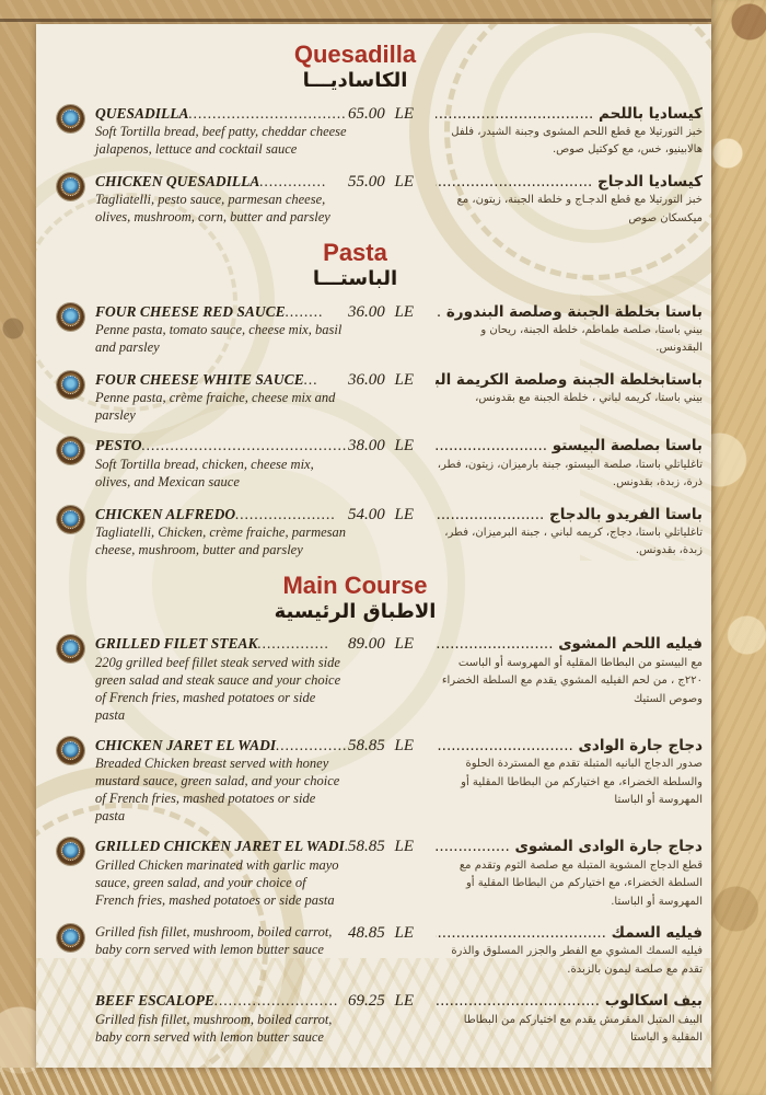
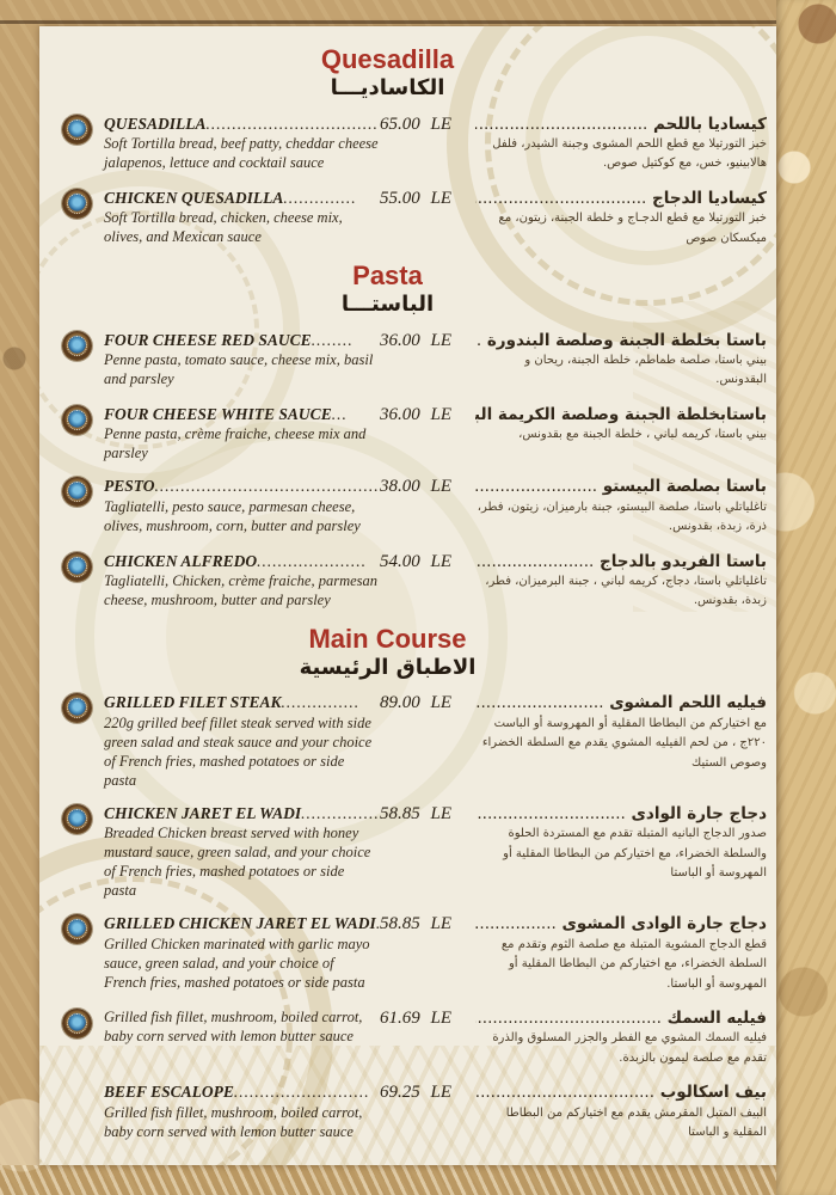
  Quesadilla
  الكاساديـــا
  QUESADILLA.................................
  Soft Tortilla bread, beef patty, cheddar cheese jalapenos, lettuce and cocktail sauce
  65.00 LE
  كيساديا باللحم ..................................
  خبز التورتيلا مع قطع اللحم المشوى وجبنة الشيدر، فلفل هالابينيو، خس، مع كوكتيل صوص.
  CHICKEN QUESADILLA..............
- Tagliatelli, pesto sauce, parmesan cheese, olives, mushroom, corn, butter and parsley
+ Soft Tortilla bread, chicken, cheese mix, olives, and Mexican sauce
  55.00 LE
  كيساديا الدجاج ..................................
  خبز التورتيلا مع قطع الدجـاج و خلطة الجبنة، زيتون، مع ميكسكان صوص
  Pasta
  الباستـــا
  FOUR CHEESE RED SAUCE........
  Penne pasta, tomato sauce, cheese mix, basil and parsley
  36.00 LE
  باستا بخلطة الجبنة وصلصة البندورة .
  بيني باستا، صلصة طماطم، خلطة الجبنة، ريحان و البقدونس.
  FOUR CHEESE WHITE SAUCE...
  Penne pasta, crème fraiche, cheese mix and parsley
  36.00 LE
  بيني باستا، كريمه لباني ، خلطة الجبنة مع بقدونس،
  PESTO...........................................
- Soft Tortilla bread, chicken, cheese mix, olives, and Mexican sauce
+ Tagliatelli, pesto sauce, parmesan cheese, olives, mushroom, corn, butter and parsley
  38.00 LE
  باستا بصلصة البيستو ........................
  تاغلياتلي باستا، صلصة البيستو، جبنة بارميزان، زيتون، فطر، ذرة، زبدة، بقدونس.
  CHICKEN ALFREDO.....................
  Tagliatelli, Chicken, crème fraiche, parmesan cheese, mushroom, butter and parsley
  54.00 LE
  باستا الفريدو بالدجاج .......................
  تاغلياتلي باستا، دجاج، كريمه لباني ، جبنة البرميزان، فطر، زبدة، بقدونس.
  Main Course
  الاطباق الرئيسية
  GRILLED FILET STEAK...............
  220g grilled beef fillet steak served with side green salad and steak sauce and your choice of French fries, mashed potatoes or side pasta
  89.00 LE
  فيليه اللحم المشوى .........................
- مع البيستو من البطاطا المقلية أو المهروسة أو الباست ٢٢٠ج ، من لحم الفيليه المشوي يقدم مع السلطة الخضراء وصوص الستيك
+ مع اختياركم من البطاطا المقلية أو المهروسة أو الباست ٢٢٠ج ، من لحم الفيليه المشوي يقدم مع السلطة الخضراء وصوص الستيك
  CHICKEN JARET EL WADI...............
  Breaded Chicken breast served with honey mustard sauce, green salad, and your choice of French fries, mashed potatoes or side pasta
  58.85 LE
  دجاج جارة الوادى .............................
  صدور الدجاج البانيه المتبلة تقدم مع المستردة الحلوة والسلطة الخضراء، مع اختياركم من البطاطا المقلية أو المهروسة أو الباستا
  GRILLED CHICKEN JARET EL WADI.
  Grilled Chicken marinated with garlic mayo sauce, green salad, and your choice of French fries, mashed potatoes or side pasta
  58.85 LE
  دجاج جارة الوادى المشوى ................
  قطع الدجاج المشوية المتبلة مع صلصة الثوم وتقدم مع السلطة الخضراء، مع اختياركم من البطاطا المقلية أو المهروسة أو الباستا.
  Grilled fish fillet, mushroom, boiled carrot, baby corn served with lemon butter sauce
- 48.85 LE
+ 61.69 LE
  فيليه السمك ....................................
  فيليه السمك المشوي مع الفطر والجزر المسلوق والذرة تقدم مع صلصة ليمون بالزبدة.
  BEEF ESCALOPE..........................
  Grilled fish fillet, mushroom, boiled carrot, baby corn served with lemon butter sauce
  69.25 LE
  بيف اسكالوب ...................................
  البيف المتبل المقرمش يقدم مع اختياركم من البطاطا المقلية و الباستا
